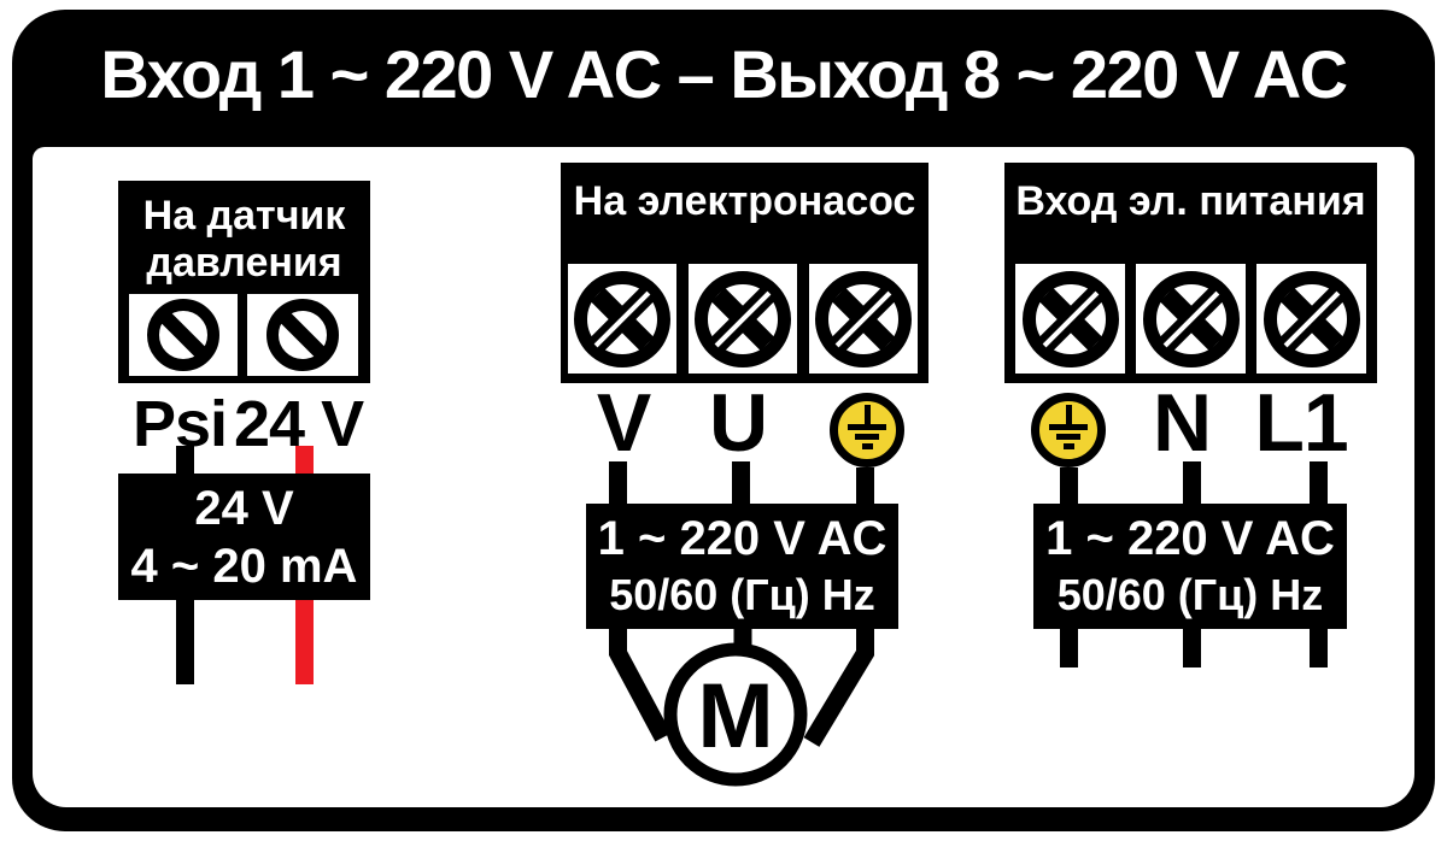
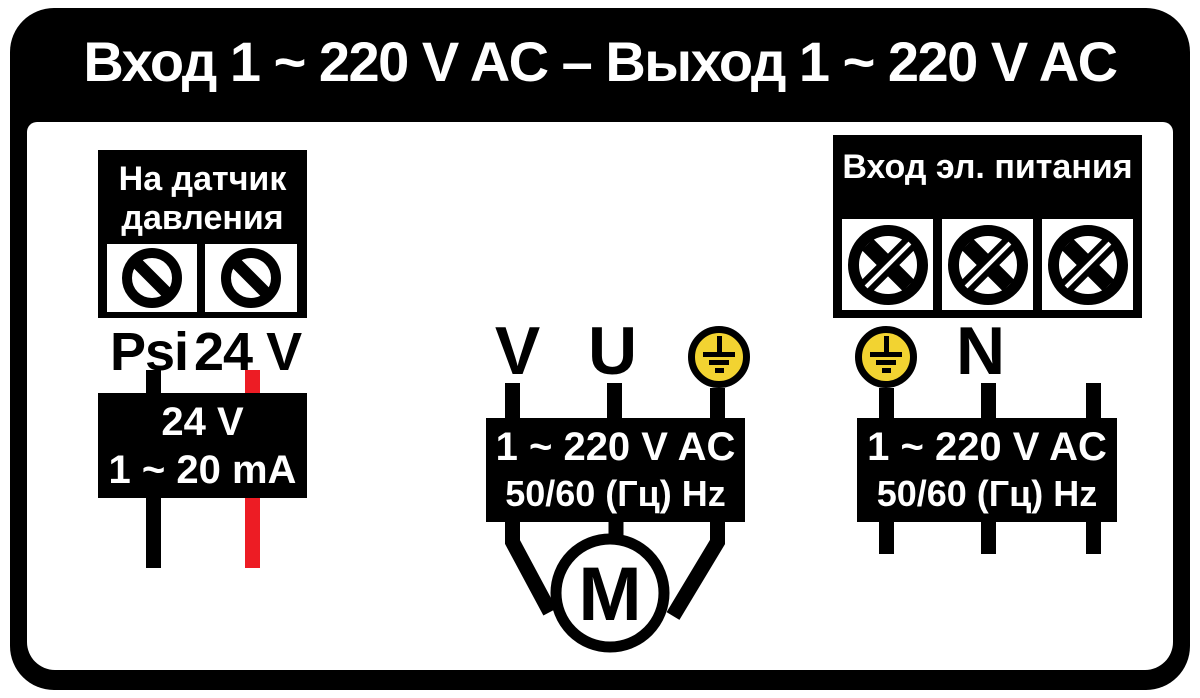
- Вход 1 ~ 220 V AC – Выход 8 ~ 220 V AC
+ Вход 1 ~ 220 V AC – Выход 1 ~ 220 V AC
  На датчик
  давления
  Psi
  24 V
  24 V
- 4 ~ 20 mA
+ 1 ~ 20 mA
- На электронасос
  V
  U
  1 ~ 220 V AC
  50/60 (Гц) Hz
  M
  Вход эл. питания
  N
- L1
  1 ~ 220 V AC
  50/60 (Гц) Hz
